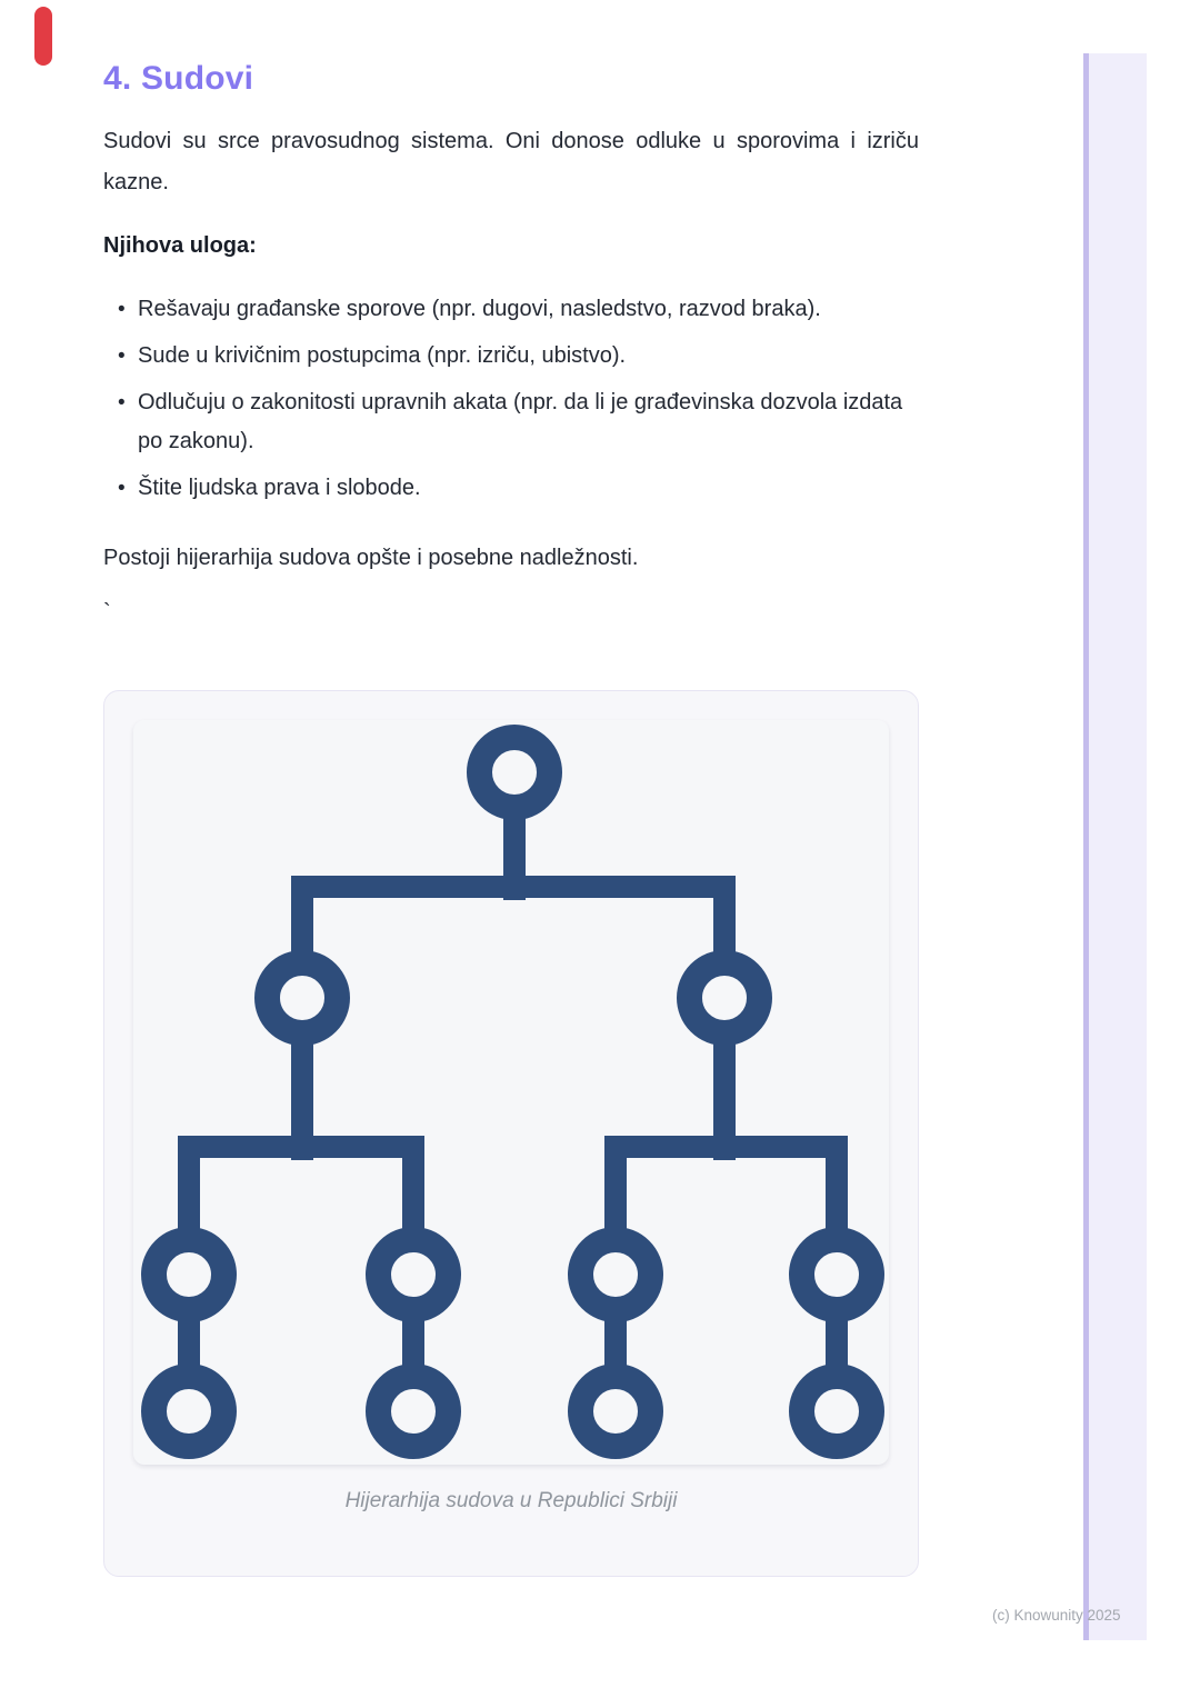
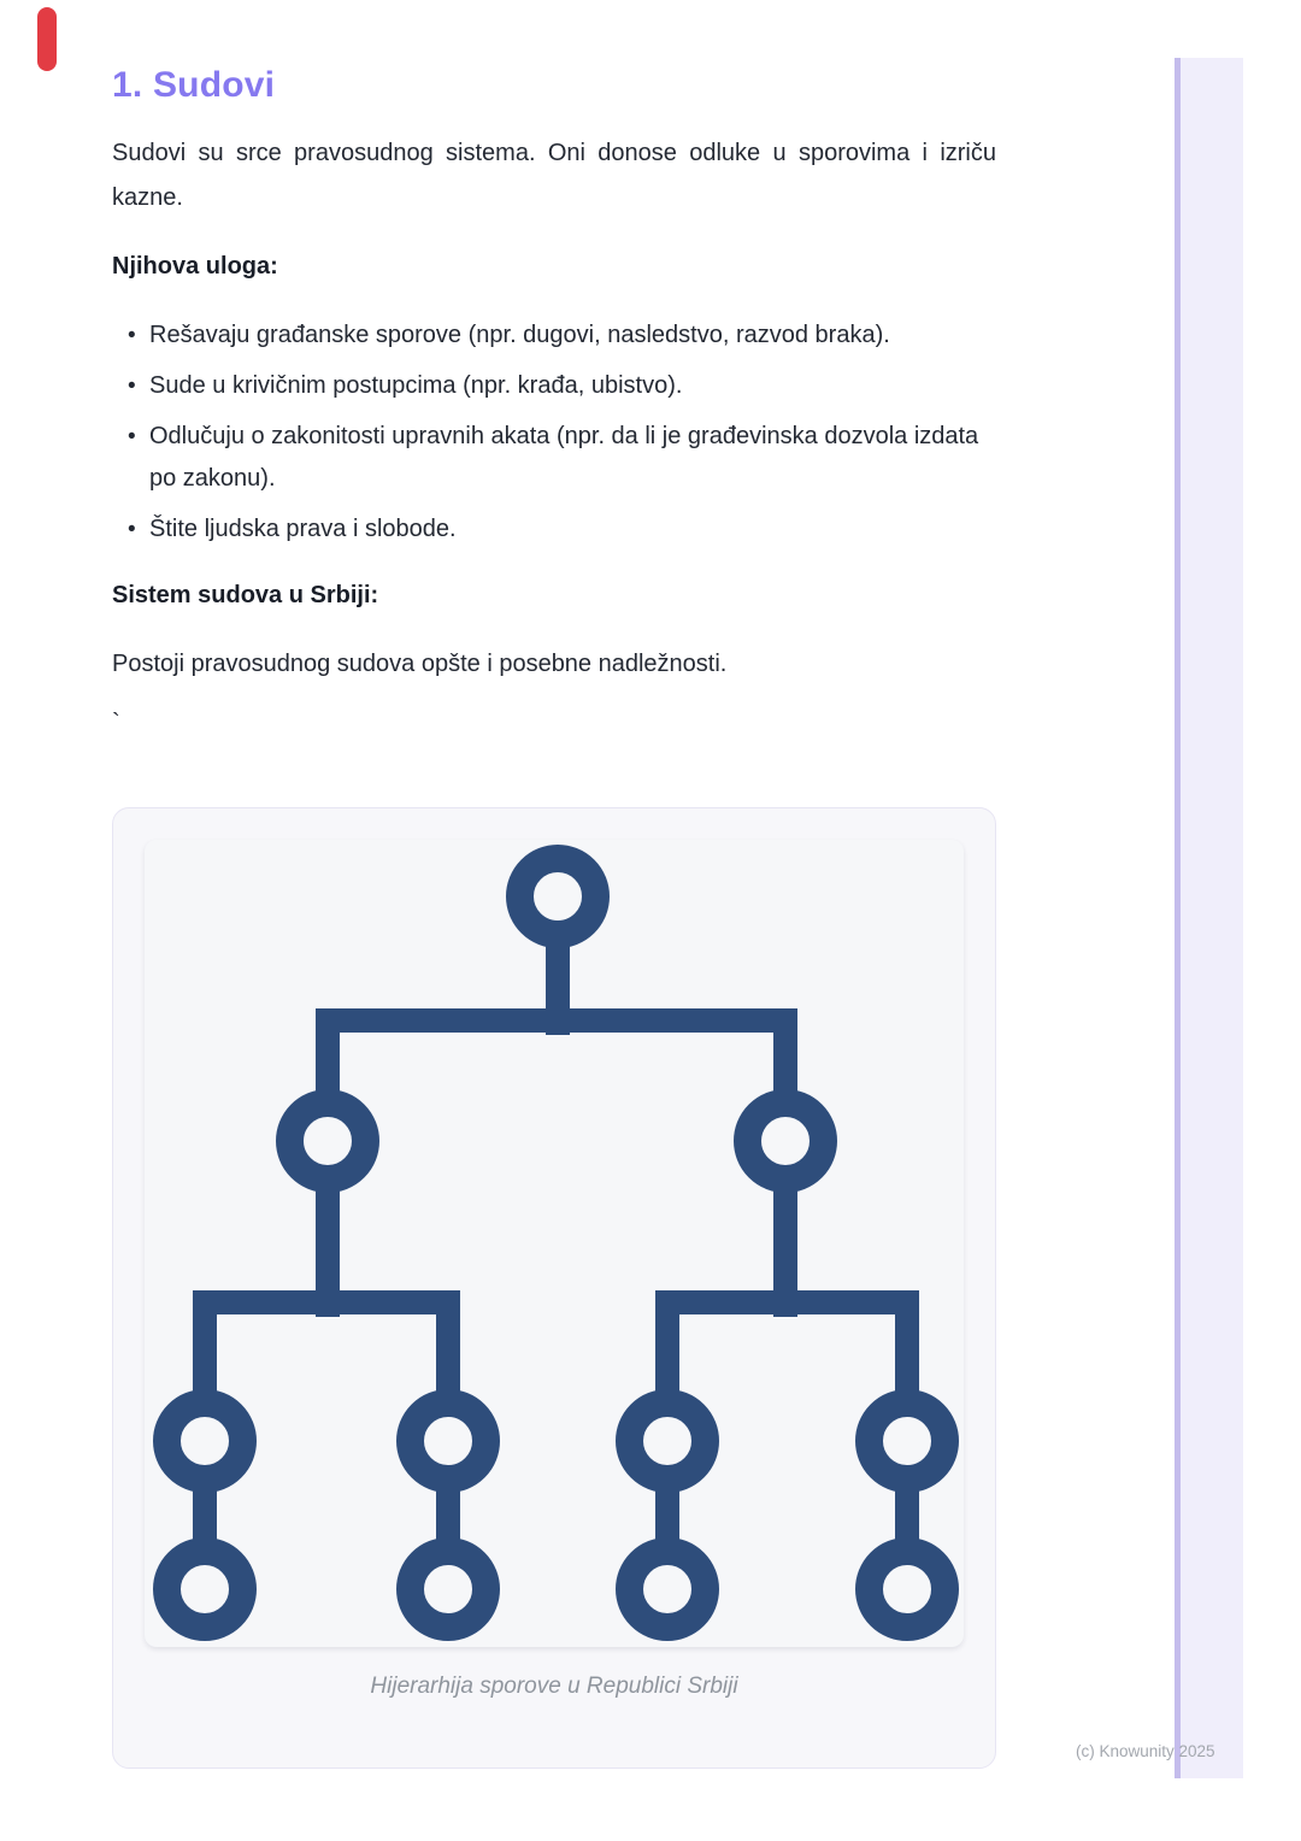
- 4. Sudovi
+ 1. Sudovi
  Sudovi su srce pravosudnog sistema. Oni donose odluke u sporovima i izriču kazne.
  Njihova uloga:
  •
  Rešavaju građanske sporove (npr. dugovi, nasledstvo, razvod braka).
  •
- Sude u krivičnim postupcima (npr. izriču, ubistvo).
+ Sude u krivičnim postupcima (npr. krađa, ubistvo).
  •
  Odlučuju o zakonitosti upravnih akata (npr. da li je građevinska dozvola izdata po zakonu).
  •
  Štite ljudska prava i slobode.
+ Sistem sudova u Srbiji:
- Postoji hijerarhija sudova opšte i posebne nadležnosti.
+ Postoji pravosudnog sudova opšte i posebne nadležnosti.
  `
- Hijerarhija sudova u Republici Srbiji
+ Hijerarhija sporove u Republici Srbiji
  (c) Knowunity 2025
